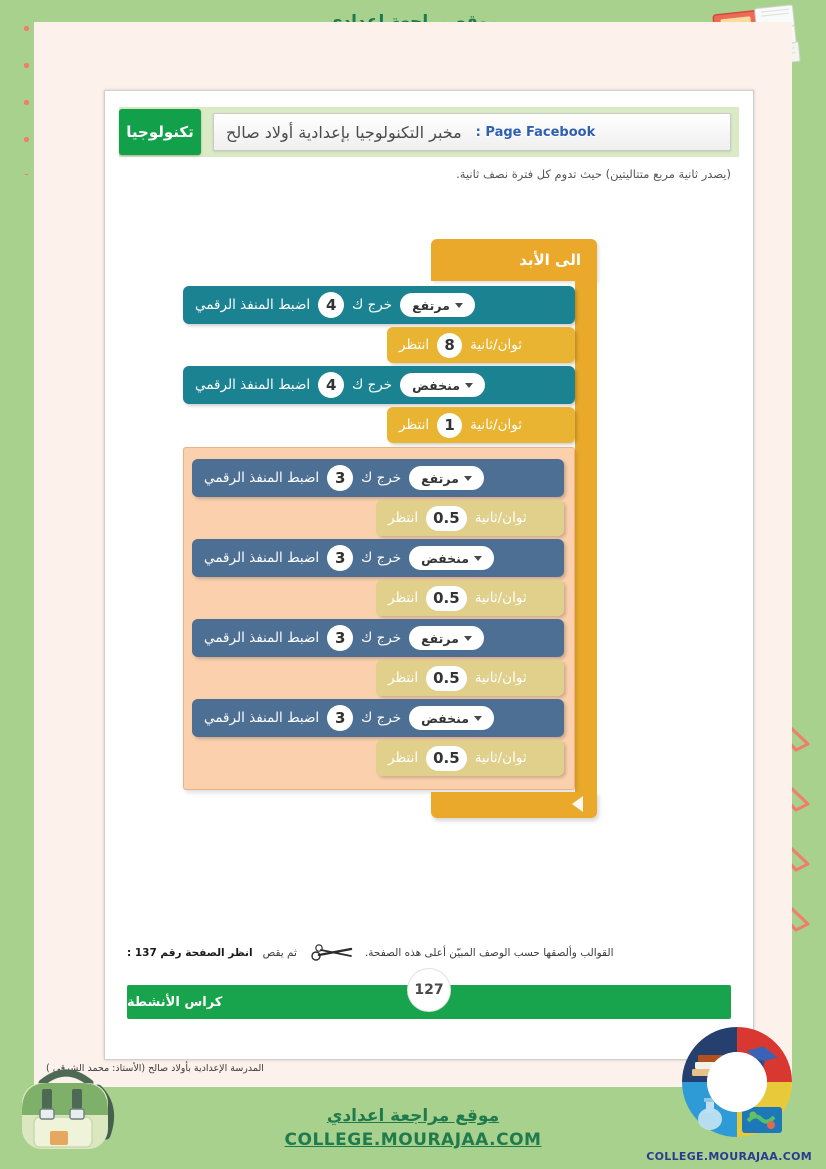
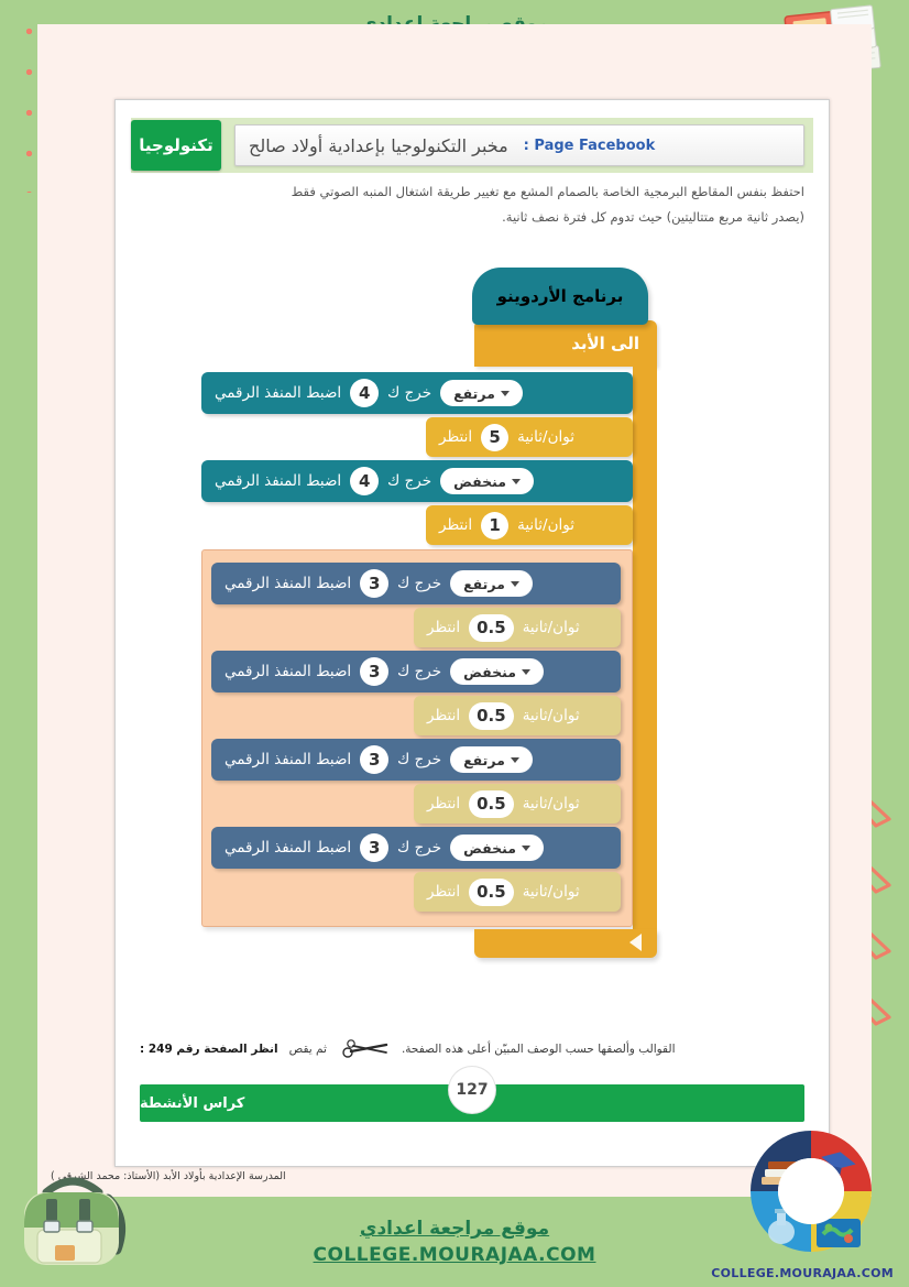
  تكنولوجيا
  مخبر التكنولوجيا بإعدادية أولاد صالح
  Page Facebook :
+ احتفظ بنفس المقاطع البرمجية الخاصة بالصمام المشع مع تغيير طريقة اشتغال المنبه الصوتي فقط
  (يصدر ثانية مربع متتاليتين) حيث تدوم كل فترة نصف ثانية.
+ برنامج الأردوينو
  الى الأبد
  اضبط المنفذ الرقمي
  4
  خرج ك
  مرتفع
  انتظر
- 8
+ 5
  ثوان/ثانية
  اضبط المنفذ الرقمي
  4
  خرج ك
  منخفض
  انتظر
  1
  ثوان/ثانية
  اضبط المنفذ الرقمي
  3
  خرج ك
  مرتفع
  انتظر
  0.5
  ثوان/ثانية
  اضبط المنفذ الرقمي
  3
  خرج ك
  منخفض
  انتظر
  0.5
  ثوان/ثانية
  اضبط المنفذ الرقمي
  3
  خرج ك
  مرتفع
  انتظر
  0.5
  ثوان/ثانية
  اضبط المنفذ الرقمي
  3
  خرج ك
  منخفض
  انتظر
  0.5
  ثوان/ثانية
- انظر الصفحة رقم 137 :
+ انظر الصفحة رقم 249 :
  ثم يقص
  القوالب وألصقها حسب الوصف المبيّن أعلى هذه الصفحة.
  كراس الأنشطة
  127
- المدرسة الإعدادية بأولاد صالح (الأستاذ: محمد الشرقي )
+ المدرسة الإعدادية بأولاد الأبد (الأستاذ: محمد الشرقي )
  موقع مراجعة اعدادي
  COLLEGE.MOURAJAA.COM
  COLLEGE.MOURAJAA.COM
